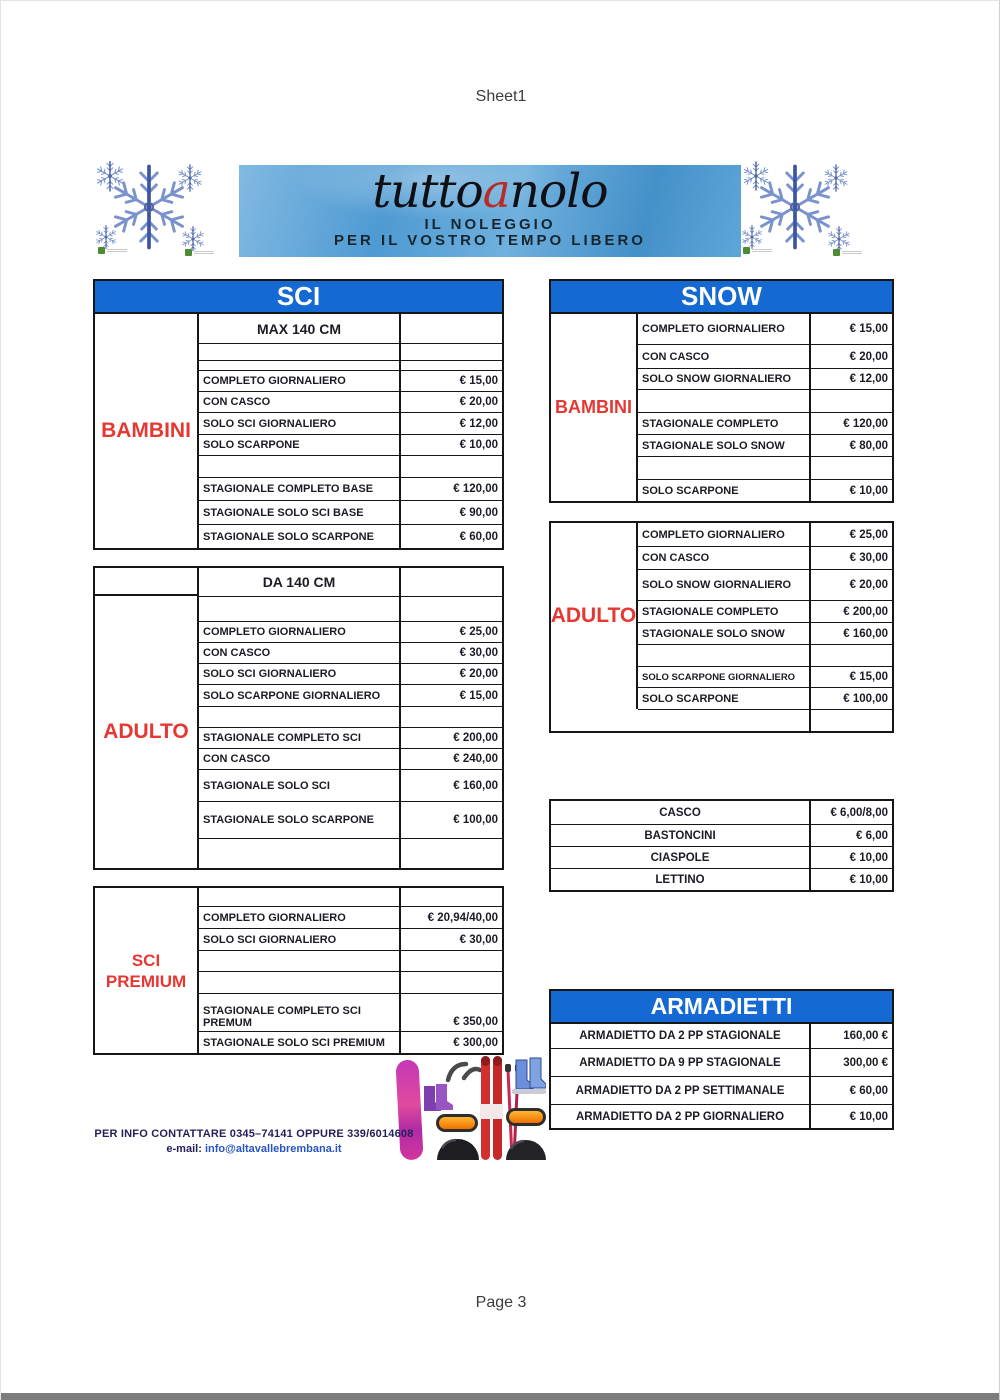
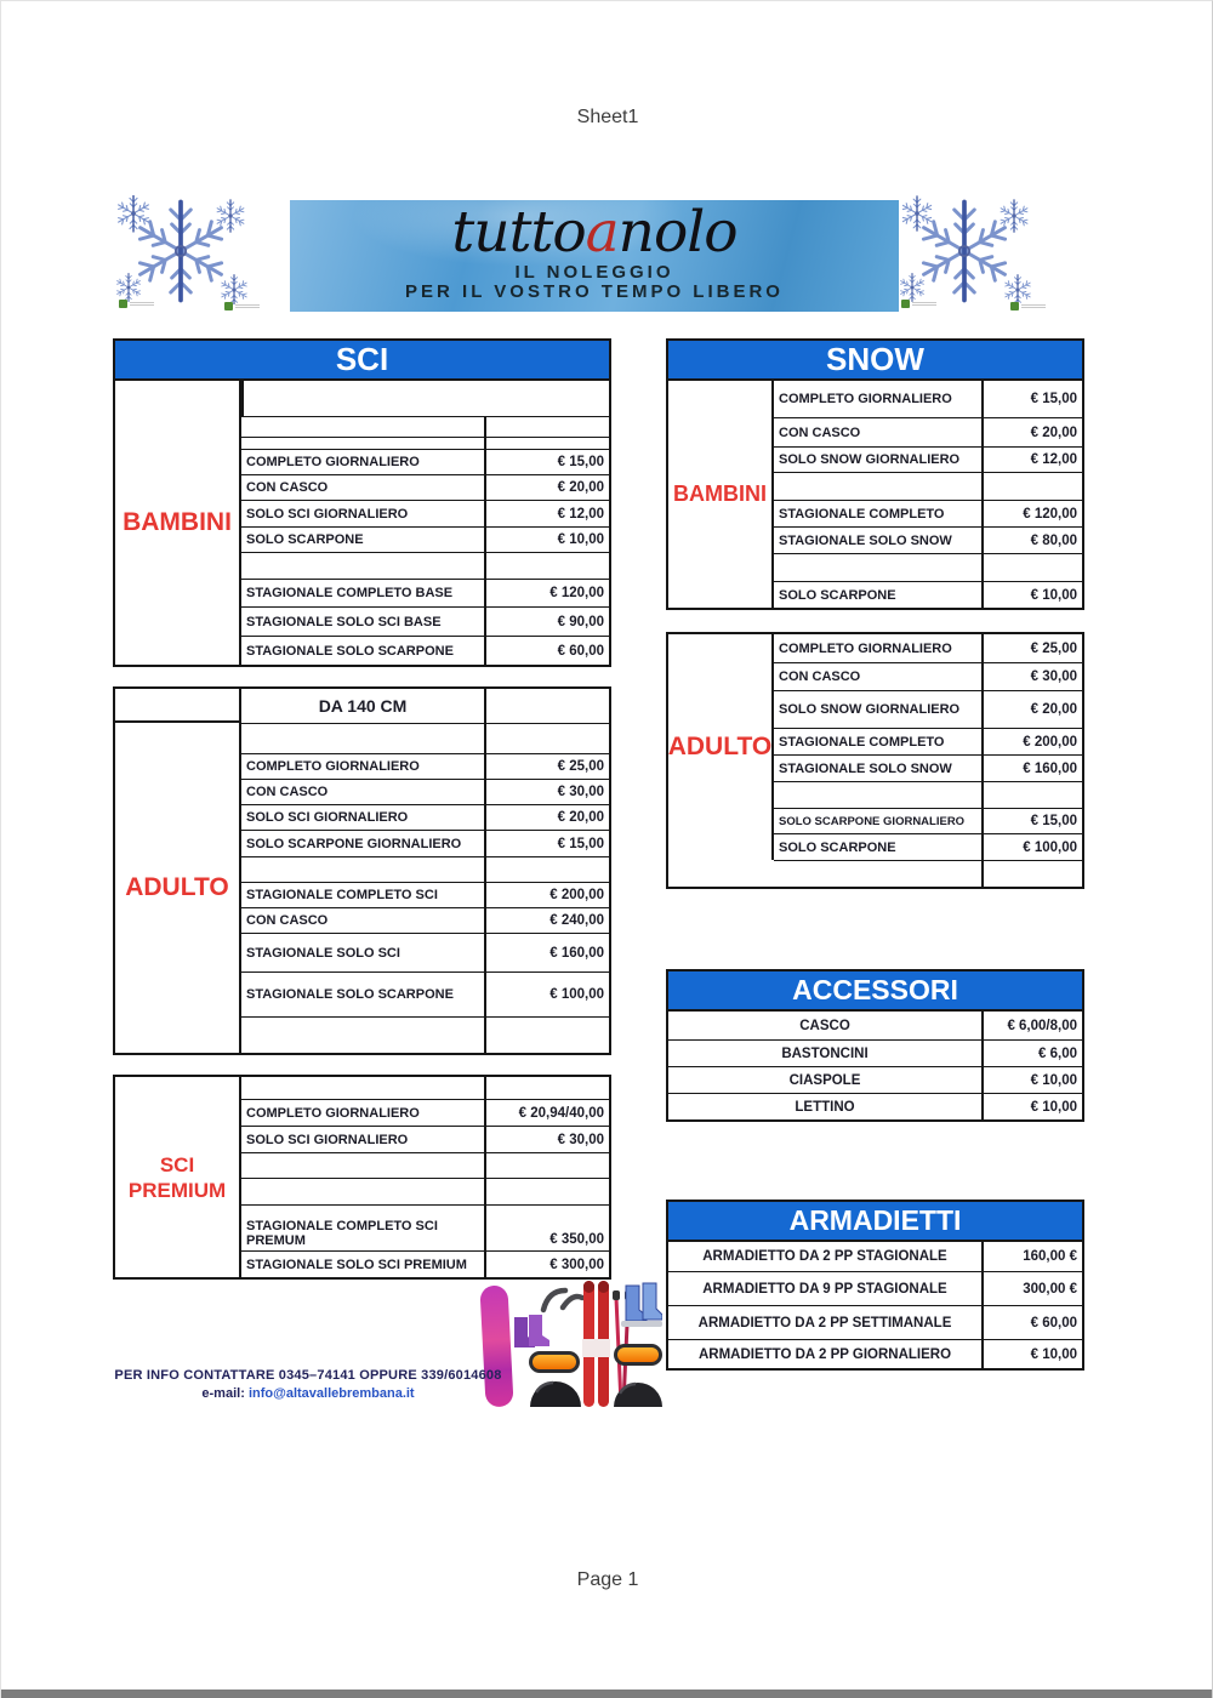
  Sheet1
  tuttoanolo
  IL NOLEGGIO
  PER IL VOSTRO TEMPO LIBERO
  SCI
  BAMBINI
- MAX 140 CM
  COMPLETO GIORNALIERO
  € 15,00
  CON CASCO
  € 20,00
  SOLO SCI GIORNALIERO
  € 12,00
  SOLO SCARPONE
  € 10,00
  STAGIONALE COMPLETO BASE
  € 120,00
  STAGIONALE SOLO SCI BASE
  € 90,00
  STAGIONALE SOLO SCARPONE
  € 60,00
  ADULTO
  DA 140 CM
  COMPLETO GIORNALIERO
  € 25,00
  CON CASCO
  € 30,00
  SOLO SCI GIORNALIERO
  € 20,00
  SOLO SCARPONE GIORNALIERO
  € 15,00
  STAGIONALE COMPLETO SCI
  € 200,00
  CON CASCO
  € 240,00
  STAGIONALE SOLO SCI
  € 160,00
  STAGIONALE SOLO SCARPONE
  € 100,00
  SCI PREMIUM
  COMPLETO GIORNALIERO
  € 20,94/40,00
  SOLO SCI GIORNALIERO
  € 30,00
  STAGIONALE COMPLETO SCI PREMUM
  € 350,00
  STAGIONALE SOLO SCI PREMIUM
  € 300,00
  SNOW
  BAMBINI
  COMPLETO GIORNALIERO
  € 15,00
  CON CASCO
  € 20,00
  SOLO SNOW GIORNALIERO
  € 12,00
  STAGIONALE COMPLETO
  € 120,00
  STAGIONALE SOLO SNOW
  € 80,00
  SOLO SCARPONE
  € 10,00
  ADULTO
  COMPLETO GIORNALIERO
  € 25,00
  CON CASCO
  € 30,00
  SOLO SNOW GIORNALIERO
  € 20,00
  STAGIONALE COMPLETO
  € 200,00
  STAGIONALE SOLO SNOW
  € 160,00
  SOLO SCARPONE GIORNALIERO
  € 15,00
  SOLO SCARPONE
  € 100,00
+ ACCESSORI
  CASCO
  € 6,00/8,00
  BASTONCINI
  € 6,00
  CIASPOLE
  € 10,00
  LETTINO
  € 10,00
  ARMADIETTI
  ARMADIETTO DA 2 PP STAGIONALE
  160,00 €
  ARMADIETTO DA 9 PP STAGIONALE
  300,00 €
  ARMADIETTO DA 2 PP SETTIMANALE
  € 60,00
  ARMADIETTO DA 2 PP GIORNALIERO
  € 10,00
  PER INFO CONTATTARE 0345–74141 OPPURE 339/6014608
  e-mail: info@altavallebrembana.it
- Page 3
+ Page 1
